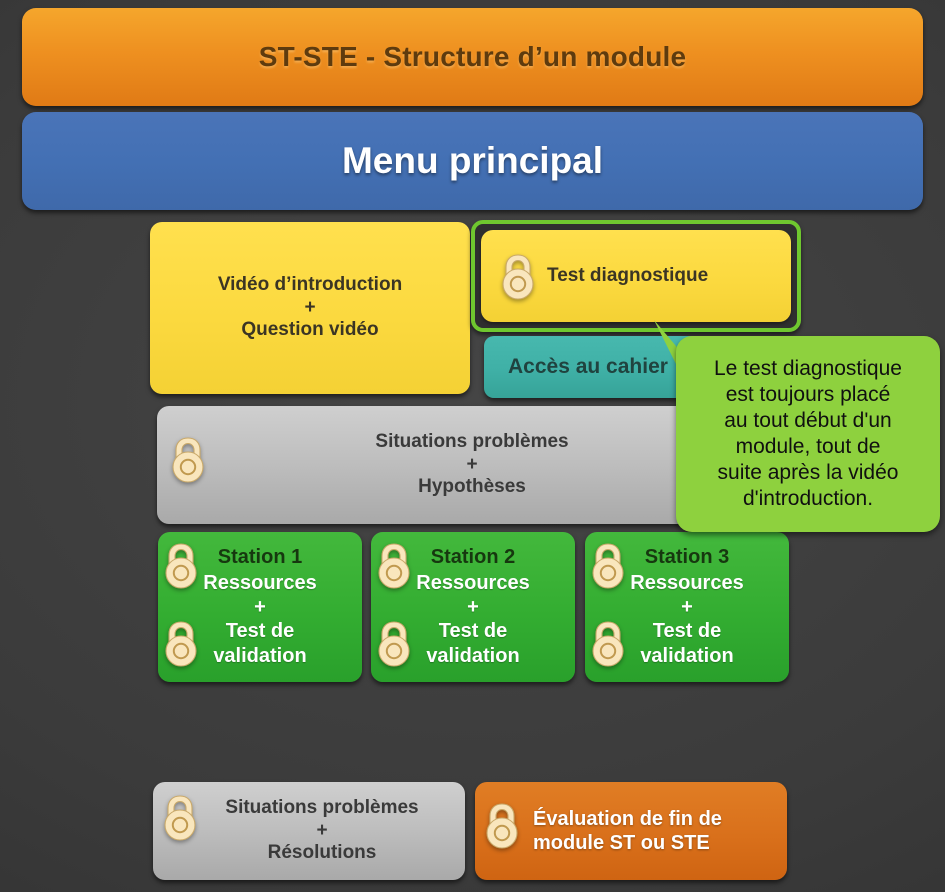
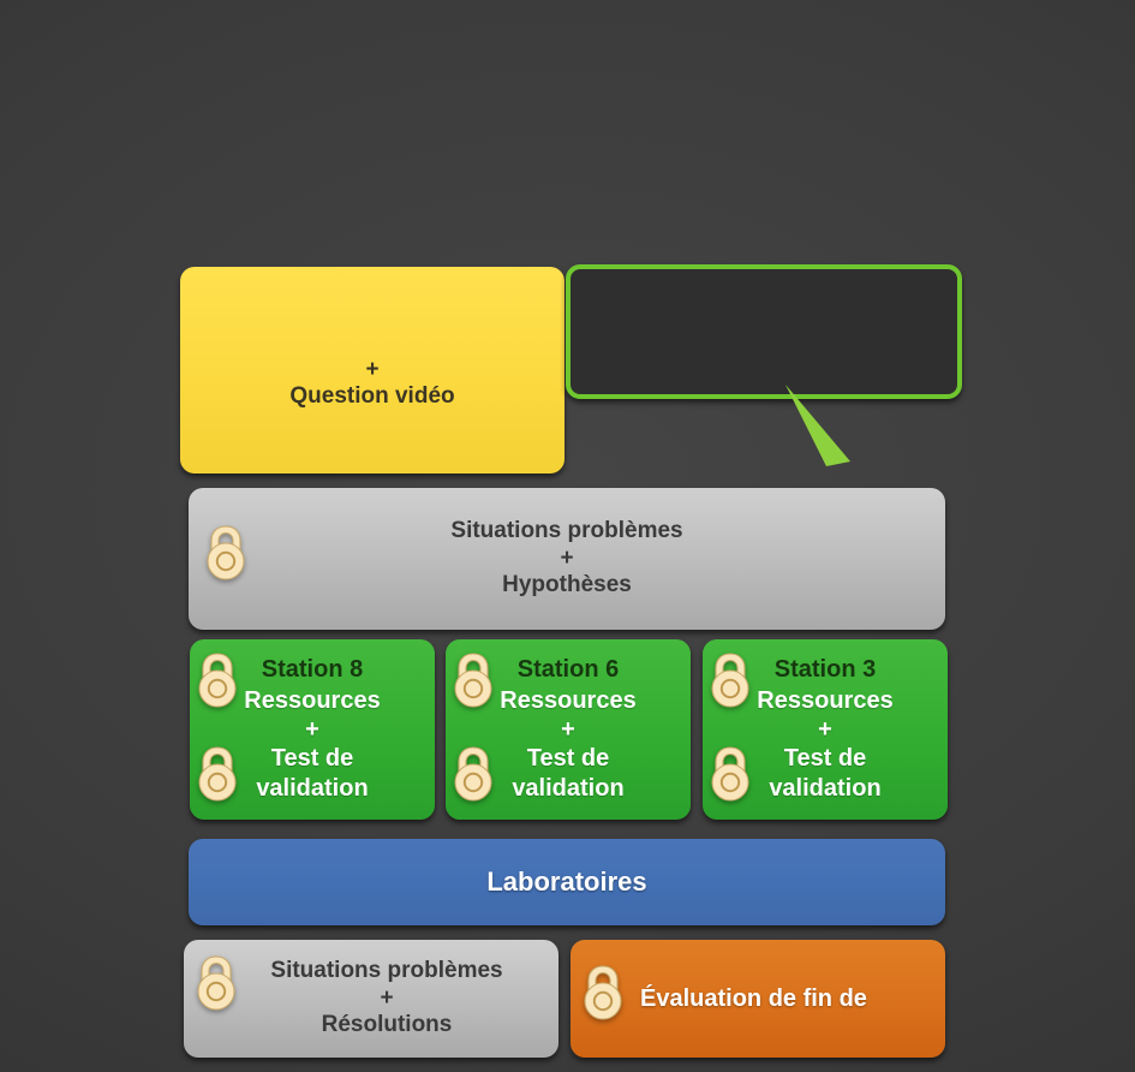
- ST-STE - Structure d’un module
- Menu principal
- Vidéo d’introduction
  +
  Question vidéo
- Test diagnostique
- Accès au cahier
  Situations problèmes
  +
  Hypothèses
- Station 1
+ Station 8
  Ressources
  +
  Test de
  validation
- Station 2
+ Station 6
  Ressources
  +
  Test de
  validation
  Station 3
  Ressources
  +
  Test de
  validation
+ Laboratoires
  Situations problèmes
  +
  Résolutions
  Évaluation de fin de
- module ST ou STE
- Le test diagnostique
- est toujours placé
- au tout début d'un
- module, tout de
- suite après la vidéo
- d'introduction.
